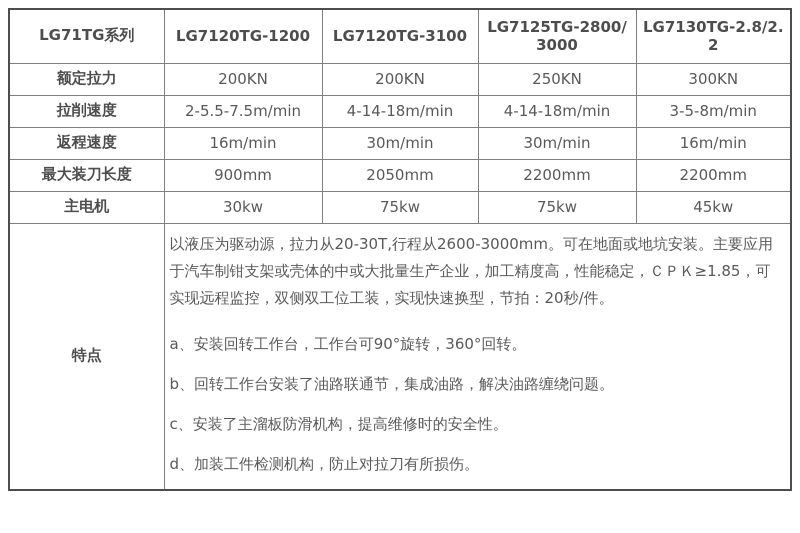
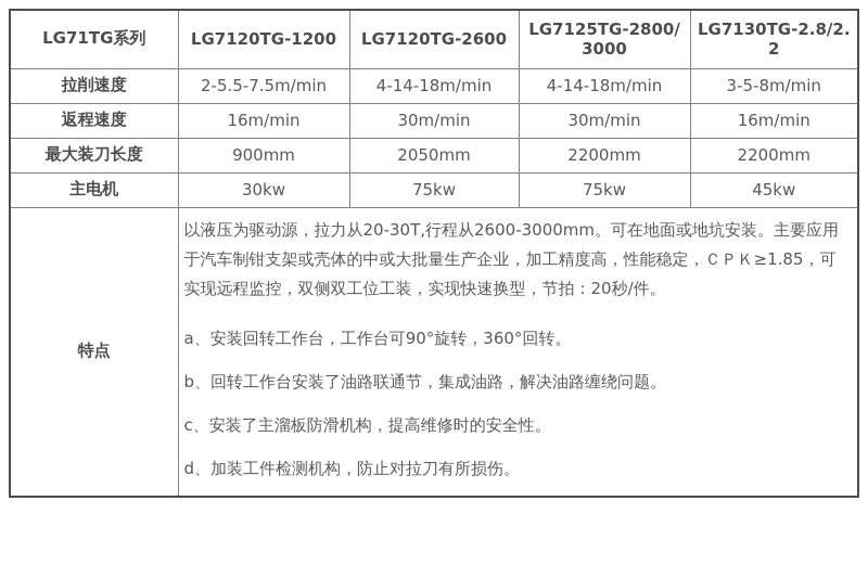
- LG71TG系列	LG7120TG-1200	LG7120TG-3100	LG7125TG-2800/3000	LG7130TG-2.8/2.2
+ LG71TG系列	LG7120TG-1200	LG7120TG-2600	LG7125TG-2800/3000	LG7130TG-2.8/2.2
- 额定拉力	200KN	200KN	250KN	300KN
  拉削速度	2-5.5-7.5m/min	4-14-18m/min	4-14-18m/min	3-5-8m/min
  返程速度	16m/min	30m/min	30m/min	16m/min
  最大装刀长度	900mm	2050mm	2200mm	2200mm
  主电机	30kw	75kw	75kw	45kw
  特点	以液压为驱动源，拉力从20-30T,行程从2600-3000mm。可在地面或地坑安装。主要应用于汽车制钳支架或壳体的中或大批量生产企业，加工精度高，性能稳定，ＣＰＫ≥1.85，可实现远程监控，双侧双工位工装，实现快速换型，节拍：20秒/件。 a、安装回转工作台，工作台可90°旋转，360°回转。 b、回转工作台安装了油路联通节，集成油路，解决油路缠绕问题。 c、安装了主溜板防滑机构，提高维修时的安全性。 d、加装工件检测机构，防止对拉刀有所损伤。
